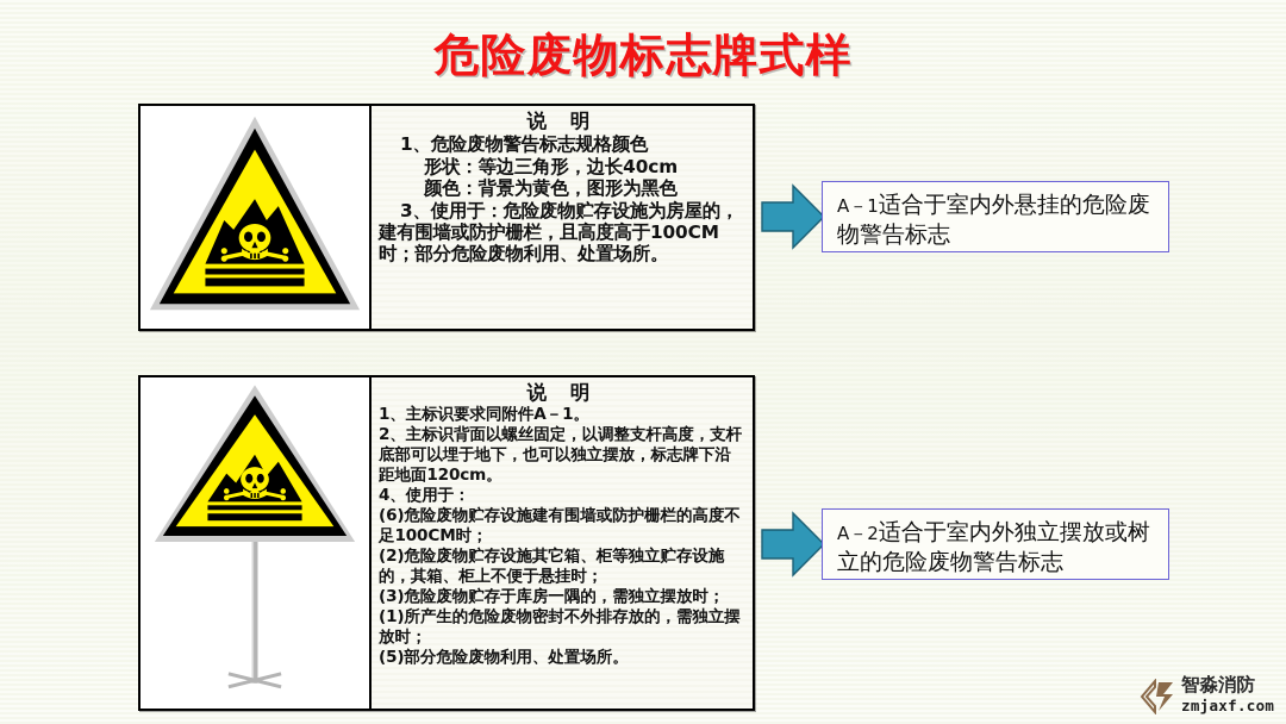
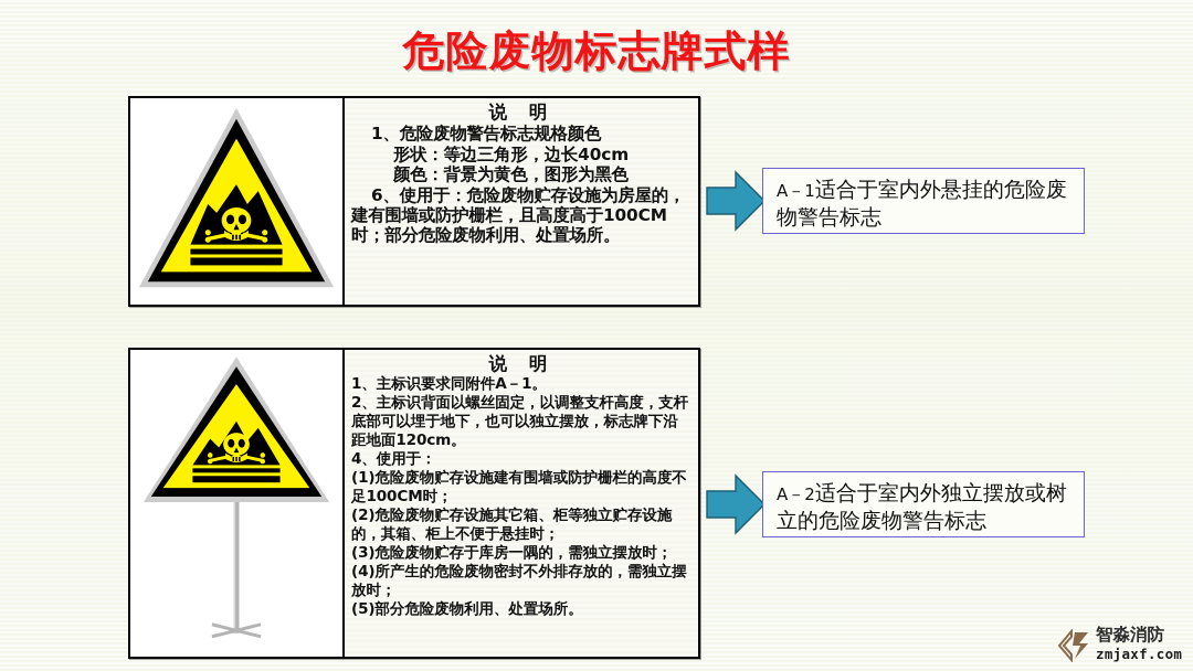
  危险废物标志牌式样
  说 明
  1、危险废物警告标志规格颜色
  形状：等边三角形，边长40cm
  颜色：背景为黄色，图形为黑色
- 3、使用于：危险废物贮存设施为房屋的，建有围墙或防护栅栏，且高度高于100CM时；部分危险废物利用、处置场所。
+ 6、使用于：危险废物贮存设施为房屋的，建有围墙或防护栅栏，且高度高于100CM时；部分危险废物利用、处置场所。
  说 明
  1、主标识要求同附件A－1。
  2、主标识背面以螺丝固定，以调整支杆高度，支杆底部可以埋于地下，也可以独立摆放，标志牌下沿距地面120cm。
  4、使用于：
- (6)危险废物贮存设施建有围墙或防护栅栏的高度不足100CM时；
+ (1)危险废物贮存设施建有围墙或防护栅栏的高度不足100CM时；
  (2)危险废物贮存设施其它箱、柜等独立贮存设施的，其箱、柜上不便于悬挂时；
  (3)危险废物贮存于库房一隅的，需独立摆放时；
- (1)所产生的危险废物密封不外排存放的，需独立摆放时；
+ (4)所产生的危险废物密封不外排存放的，需独立摆放时；
  (5)部分危险废物利用、处置场所。
  A－1适合于室内外悬挂的危险废物警告标志
  A－2适合于室内外独立摆放或树立的危险废物警告标志
  智淼消防
  zmjaxf.com
